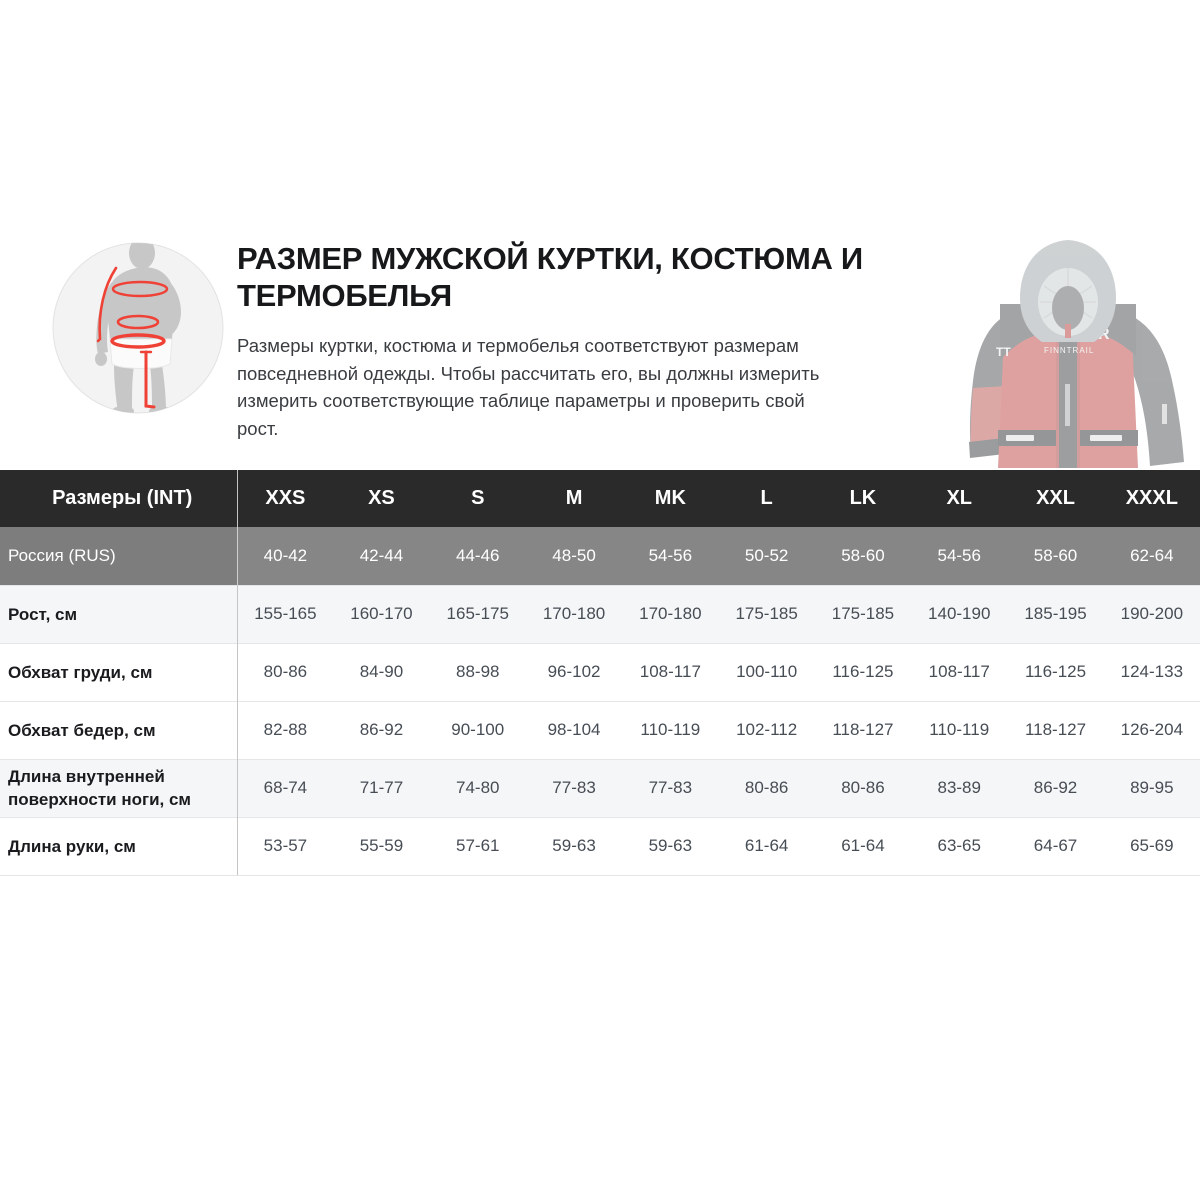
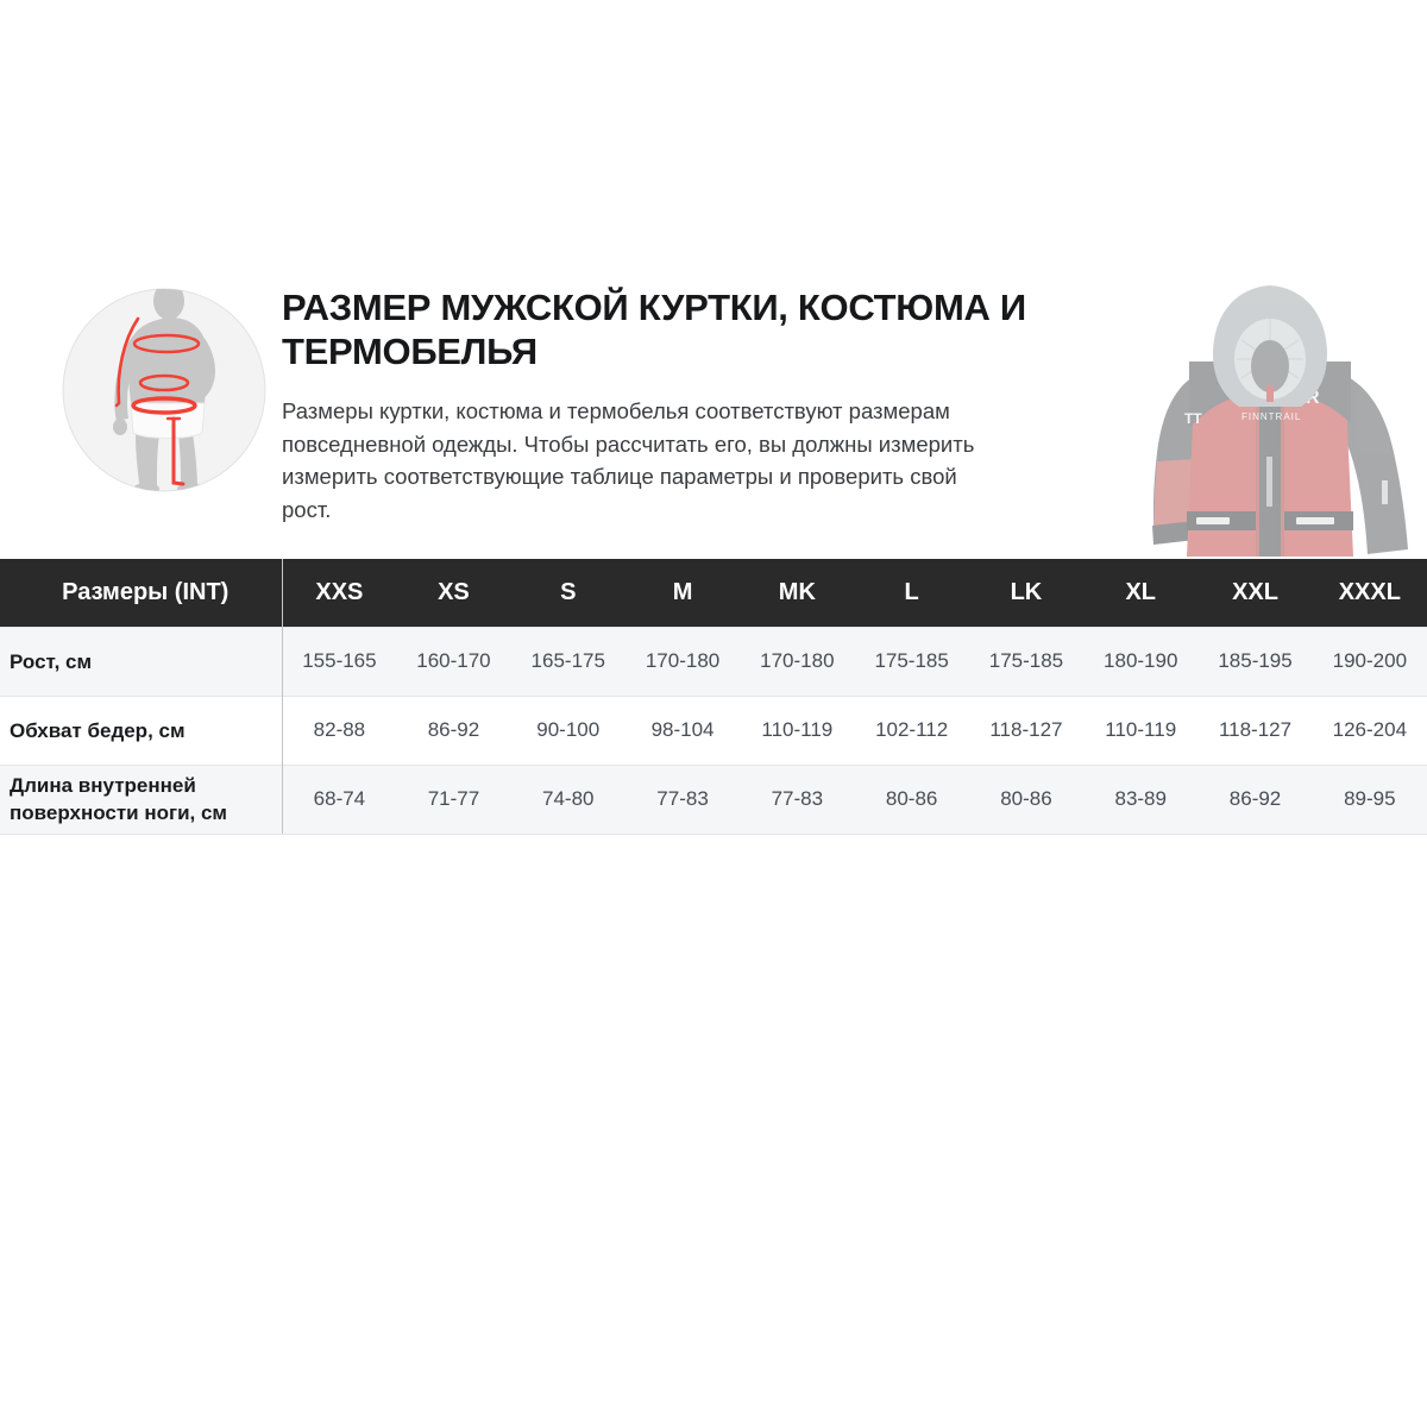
  РАЗМЕР МУЖСКОЙ КУРТКИ, КОСТЮМА И
  ТЕРМОБЕЛЬЯ
  Размеры куртки, костюма и термобелья соответствуют размерам
  повседневной одежды. Чтобы рассчитать его, вы должны измерить
  измерить соответствующие таблице параметры и проверить свой
  рост.
  R
  FINNTRAIL
  TT
  Размеры (INT)	XXS	XS	S	M	MK	L	LK	XL	XXL	XXXL
- Россия (RUS)	40-42	42-44	44-46	48-50	54-56	50-52	58-60	54-56	58-60	62-64
- Рост, см	155-165	160-170	165-175	170-180	170-180	175-185	175-185	140-190	185-195	190-200
+ Рост, см	155-165	160-170	165-175	170-180	170-180	175-185	175-185	180-190	185-195	190-200
- Обхват груди, см	80-86	84-90	88-98	96-102	108-117	100-110	116-125	108-117	116-125	124-133
  Обхват бедер, см	82-88	86-92	90-100	98-104	110-119	102-112	118-127	110-119	118-127	126-204
  Длина внутренней поверхности ноги, см	68-74	71-77	74-80	77-83	77-83	80-86	80-86	83-89	86-92	89-95
- Длина руки, см	53-57	55-59	57-61	59-63	59-63	61-64	61-64	63-65	64-67	65-69
